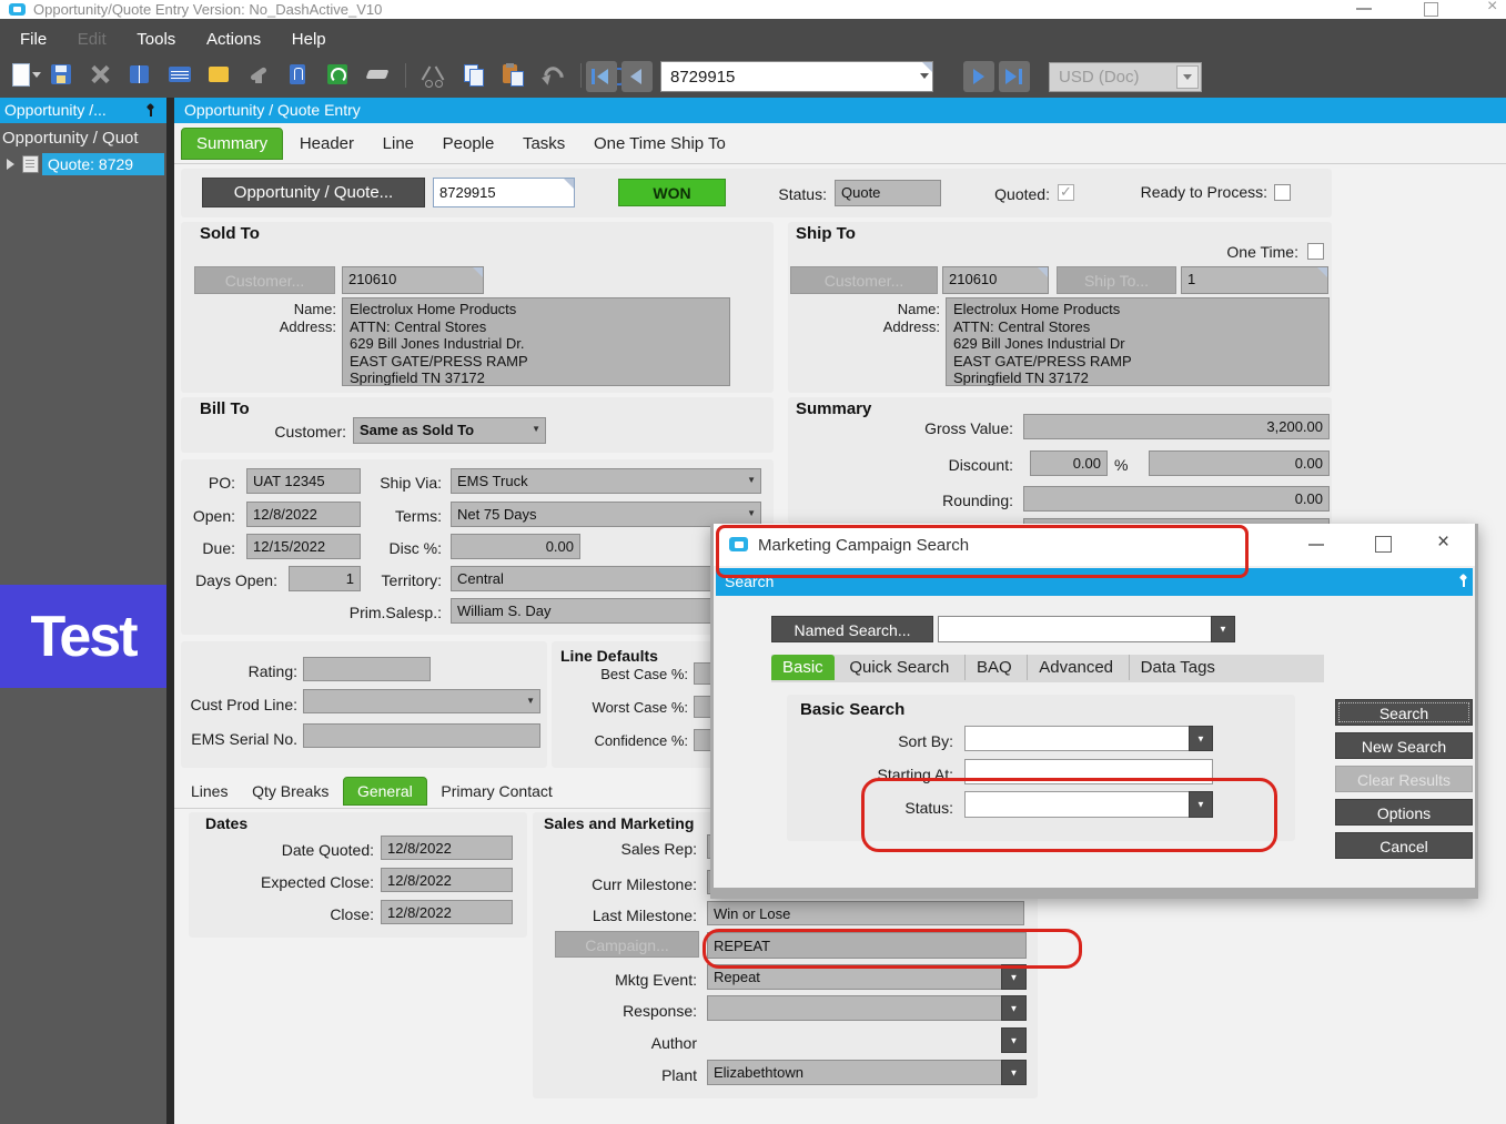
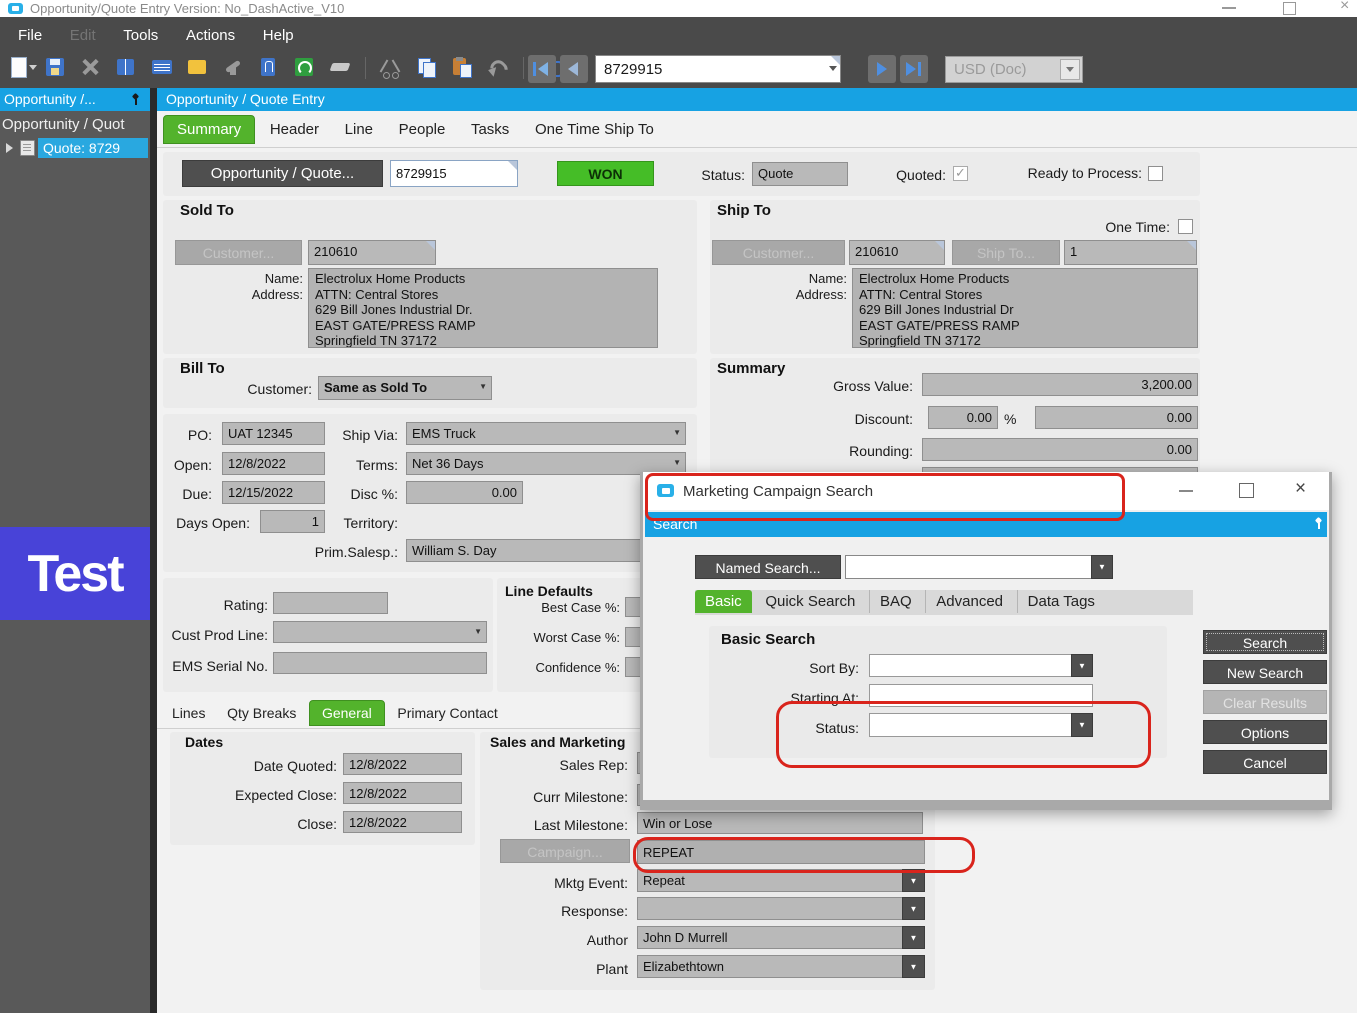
  Opportunity/Quote Entry Version: No_DashActive_V10
  ×
  File Edit Tools Actions Help
  8729915
  USD (Doc)
  Opportunity /...
  Opportunity / Quot
  Quote: 8729
  Test
  Opportunity / Quote Entry
  Summary Header Line People Tasks One Time Ship To
  Opportunity / Quote...
  8729915
  WON
  Status:
  Quote
  Quoted:
  Ready to Process:
  Sold To
  Customer...
  210610
  Name:
  Address:
  Electrolux Home Products
  ATTN: Central Stores
  629 Bill Jones Industrial Dr.
  EAST GATE/PRESS RAMP
  Springfield TN 37172
  Ship To
  One Time:
  Customer...
  210610
  Ship To...
  1
  Name:
  Address:
  Electrolux Home Products
  ATTN: Central Stores
  629 Bill Jones Industrial Dr
  EAST GATE/PRESS RAMP
  Springfield TN 37172
  Bill To
  Customer:
  Same as Sold To
  PO:
  UAT 12345
  Ship Via:
  EMS Truck
  Open:
  12/8/2022
  Terms:
- Net 75 Days
+ Net 36 Days
  Due:
  12/15/2022
  Disc %:
  0.00
  Days Open:
  1
  Territory:
- Central
  Prim.Salesp.:
  William S. Day
  Summary
  Gross Value:
  3,200.00
  Discount:
  0.00
  %
  0.00
  Rounding:
  0.00
  Rating:
  Cust Prod Line:
  EMS Serial No.
  Line Defaults
  Best Case %:
  Worst Case %:
  Confidence %:
  Lines Qty Breaks General Primary Contact
  Dates
  Date Quoted:
  12/8/2022
  Expected Close:
  12/8/2022
  Close:
  12/8/2022
  Sales and Marketing
  Sales Rep:
  Curr Milestone:
  Last Milestone:
  Win or Lose
  Campaign...
  REPEAT
  Mktg Event:
  Repeat
  Response:
  Author
+ John D Murrell
  Plant
  Elizabethtown
  Marketing Campaign Search
  ×
  Search
  Named Search...
  Basic Quick Search BAQ Advanced Data Tags
  Basic Search
  Sort By:
  Starting At:
  Status:
  Search
  New Search
  Clear Results
  Options
  Cancel
